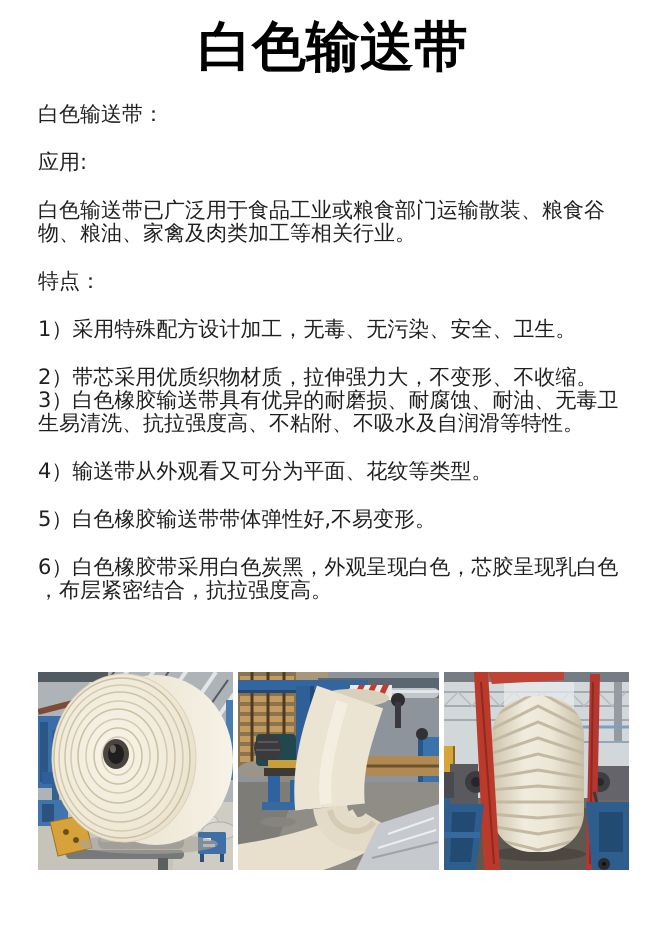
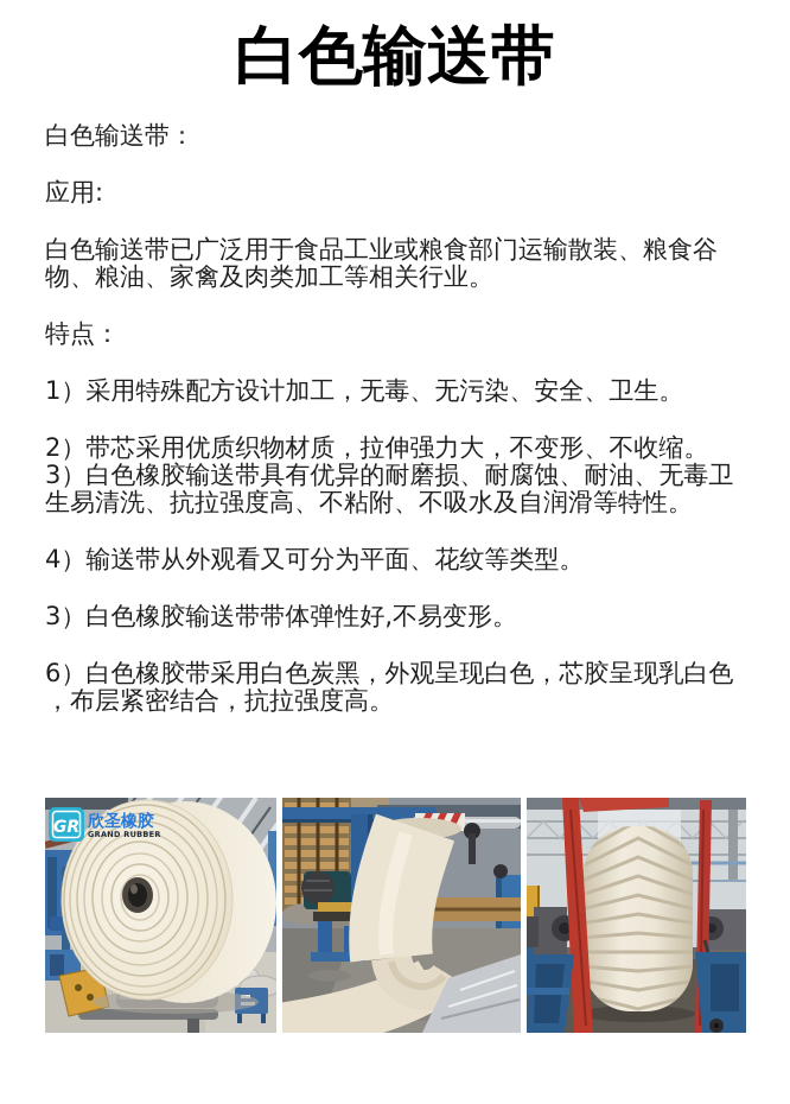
  白色输送带
  白色输送带：
  应用:
  白色输送带已广泛用于食品工业或粮食部门运输散装、粮食谷
  物、粮油、家禽及肉类加工等相关行业。
  特点：
  1）采用特殊配方设计加工，无毒、无污染、安全、卫生。
  2）带芯采用优质织物材质，拉伸强力大，不变形、不收缩。
  3）白色橡胶输送带具有优异的耐磨损、耐腐蚀、耐油、无毒卫
  生易清洗、抗拉强度高、不粘附、不吸水及自润滑等特性。
  4）输送带从外观看又可分为平面、花纹等类型。
- 5）白色橡胶输送带带体弹性好,不易变形。
+ 3）白色橡胶输送带带体弹性好,不易变形。
  6）白色橡胶带采用白色炭黑，外观呈现白色，芯胶呈现乳白色
  ，布层紧密结合，抗拉强度高。
+ GR
+ 欣圣橡胶
+ GRAND RUBBER
